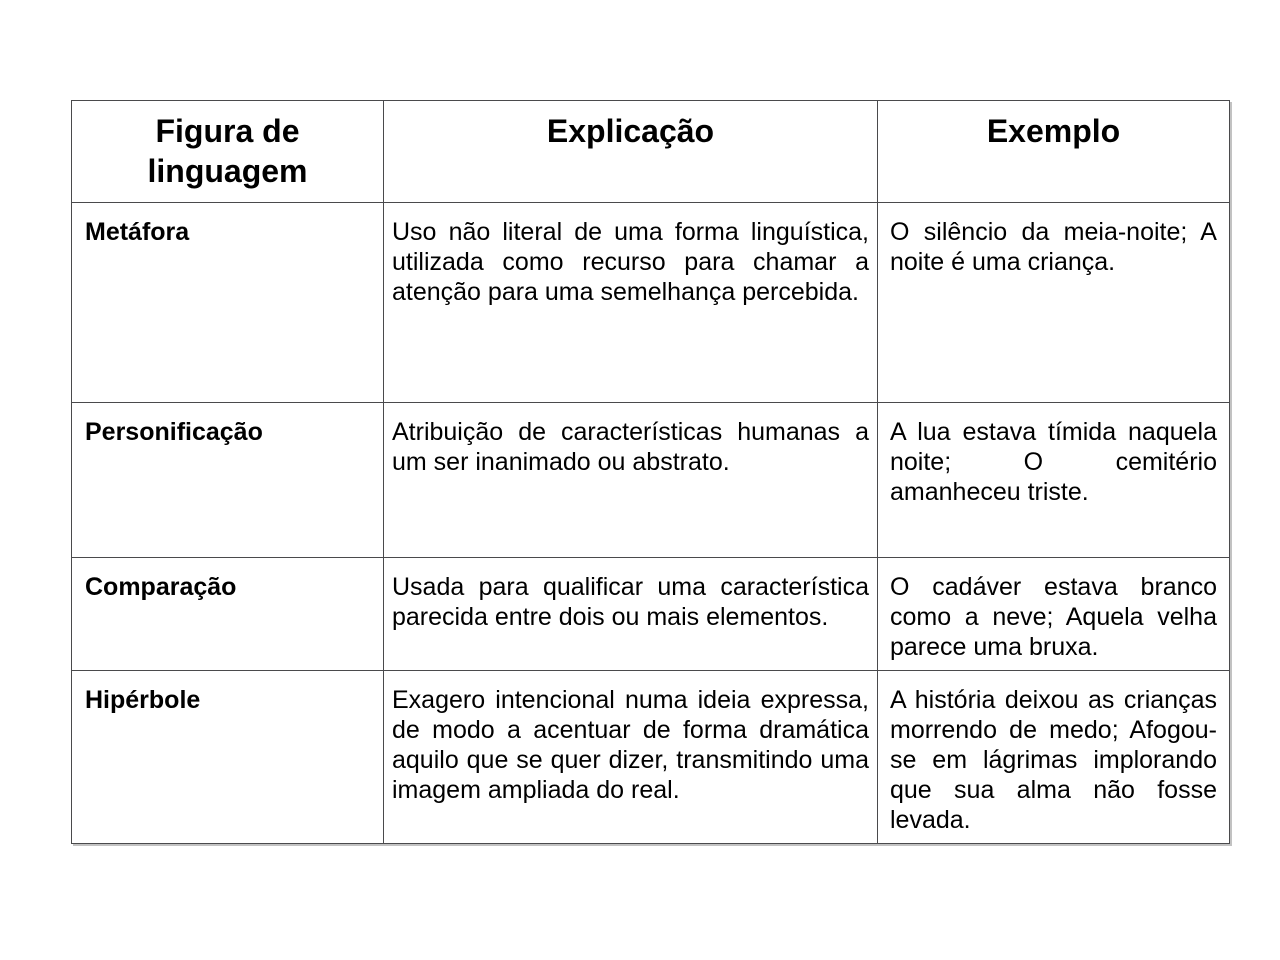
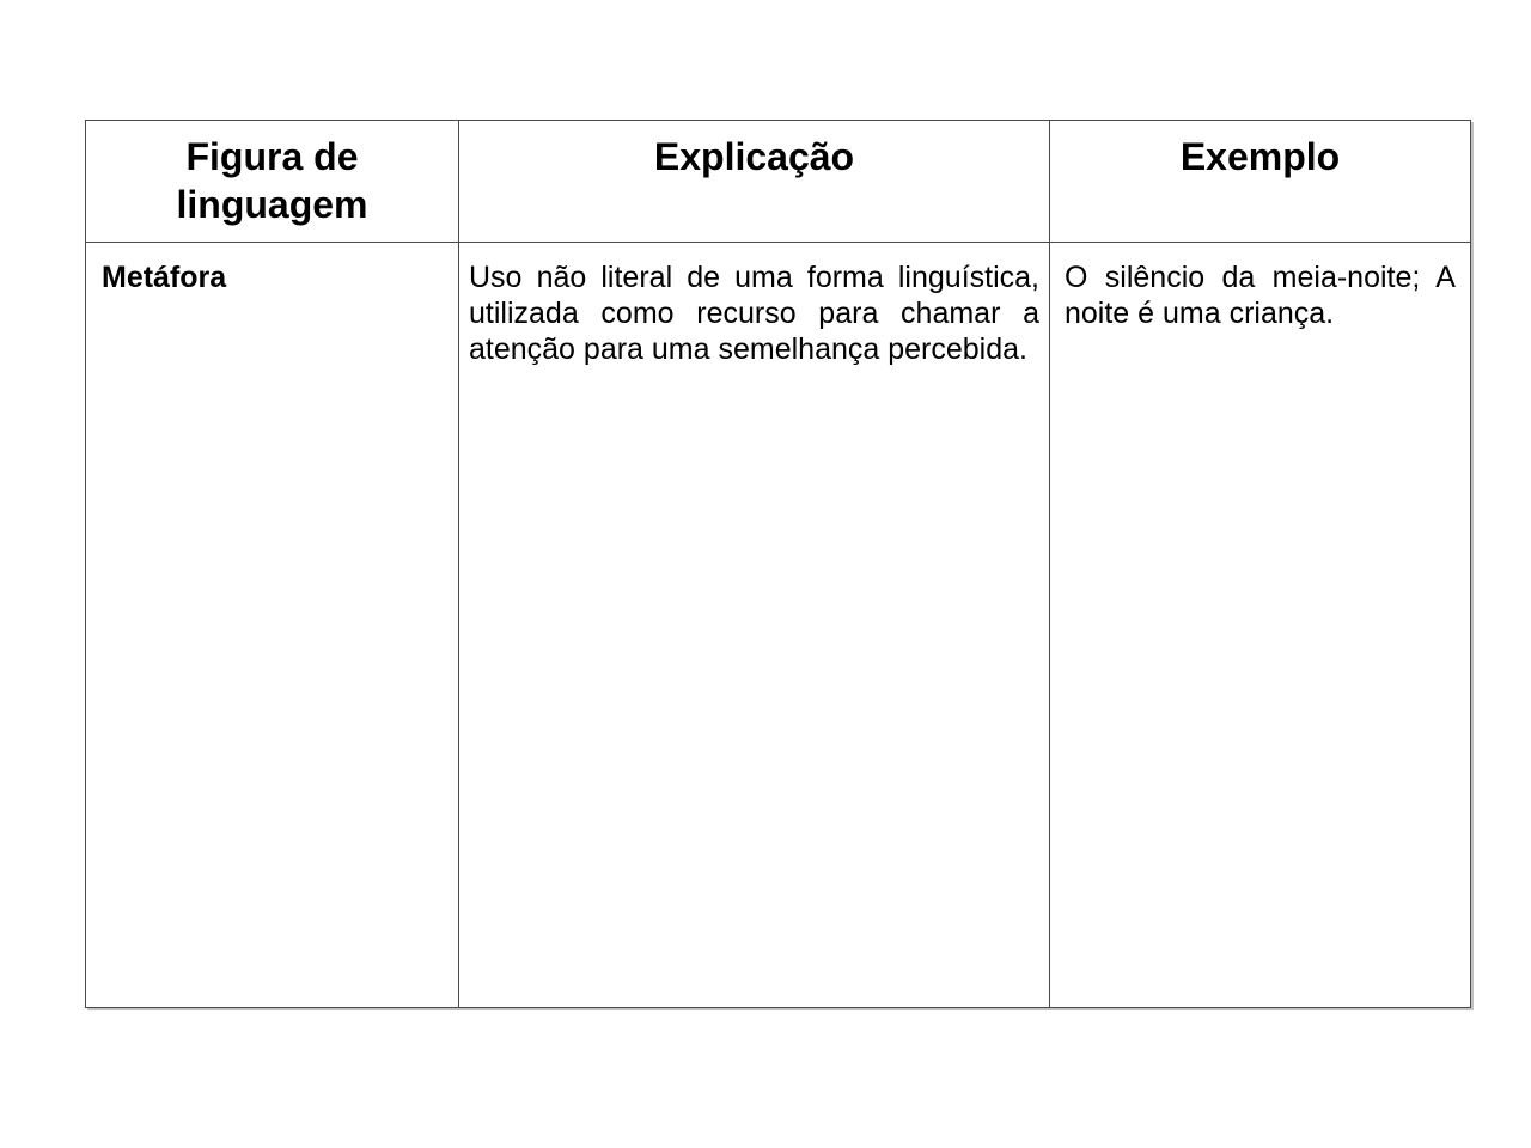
  Figura de linguagem	Explicação	Exemplo
  Metáfora	Uso não literal de uma forma linguística, utilizada como recurso para chamar a atenção para uma semelhança percebida.	O silêncio da meia-noite; A noite é uma criança.
- Personificação	Atribuição de características humanas a um ser inanimado ou abstrato.	A lua estava tímida naquela noite; O cemitério amanheceu triste.
- Comparação	Usada para qualificar uma característica parecida entre dois ou mais elementos.	O cadáver estava branco como a neve; Aquela velha parece uma bruxa.
- Hipérbole	Exagero intencional numa ideia expressa, de modo a acentuar de forma dramática aquilo que se quer dizer, transmitindo uma imagem ampliada do real.	A história deixou as crianças morrendo de medo; Afogou-se em lágrimas implorando que sua alma não fosse levada.
